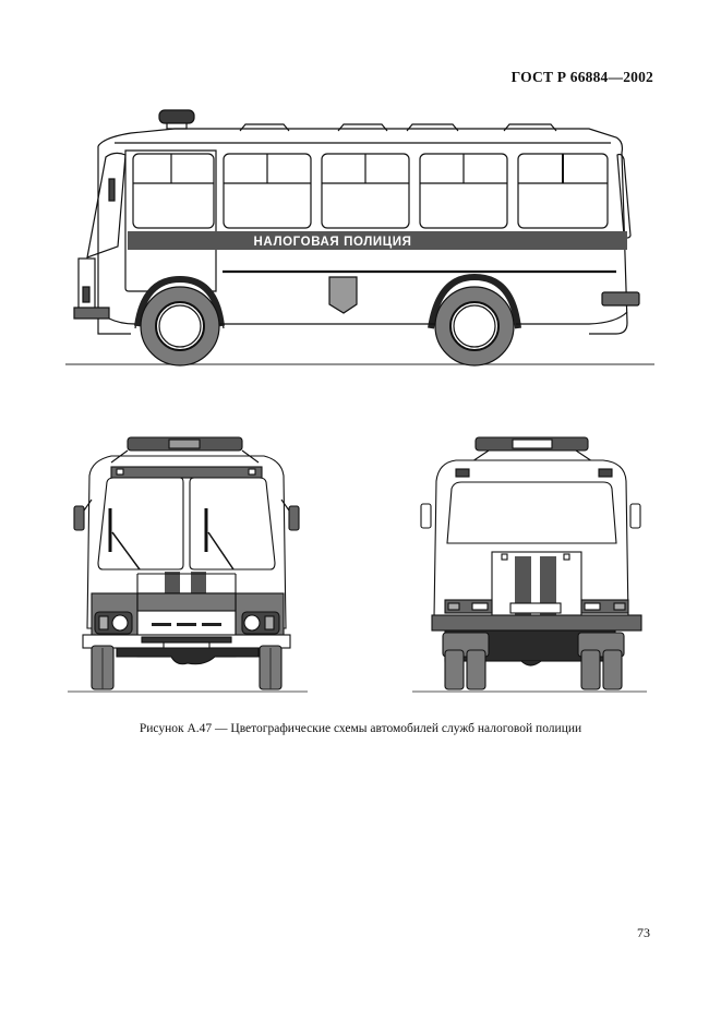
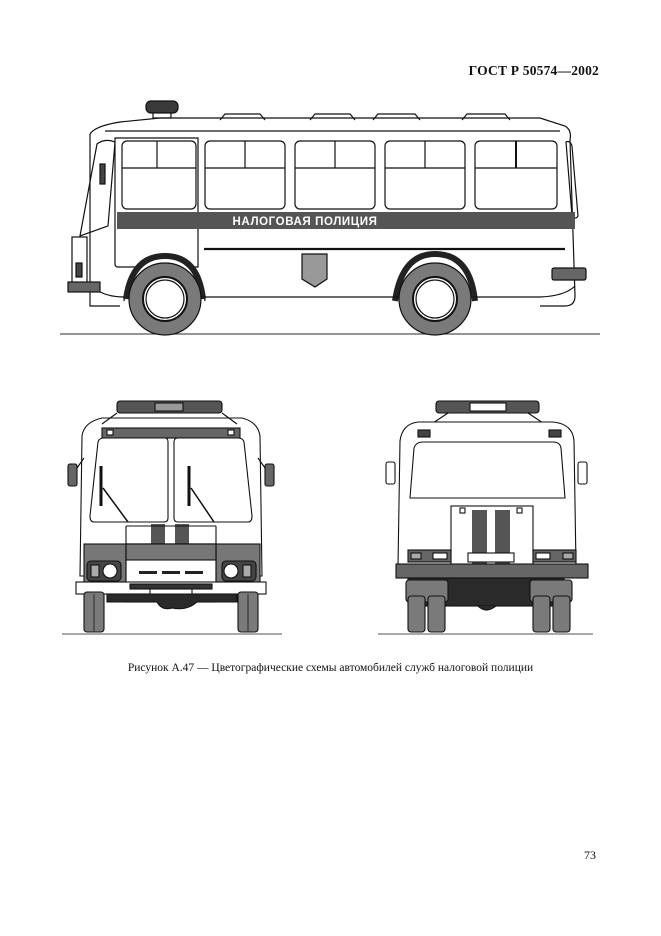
- ГОСТ Р 66884—2002
+ ГОСТ Р 50574—2002
  НАЛОГОВАЯ ПОЛИЦИЯ
  Рисунок А.47 — Цветографические схемы автомобилей служб налоговой полиции
  73
